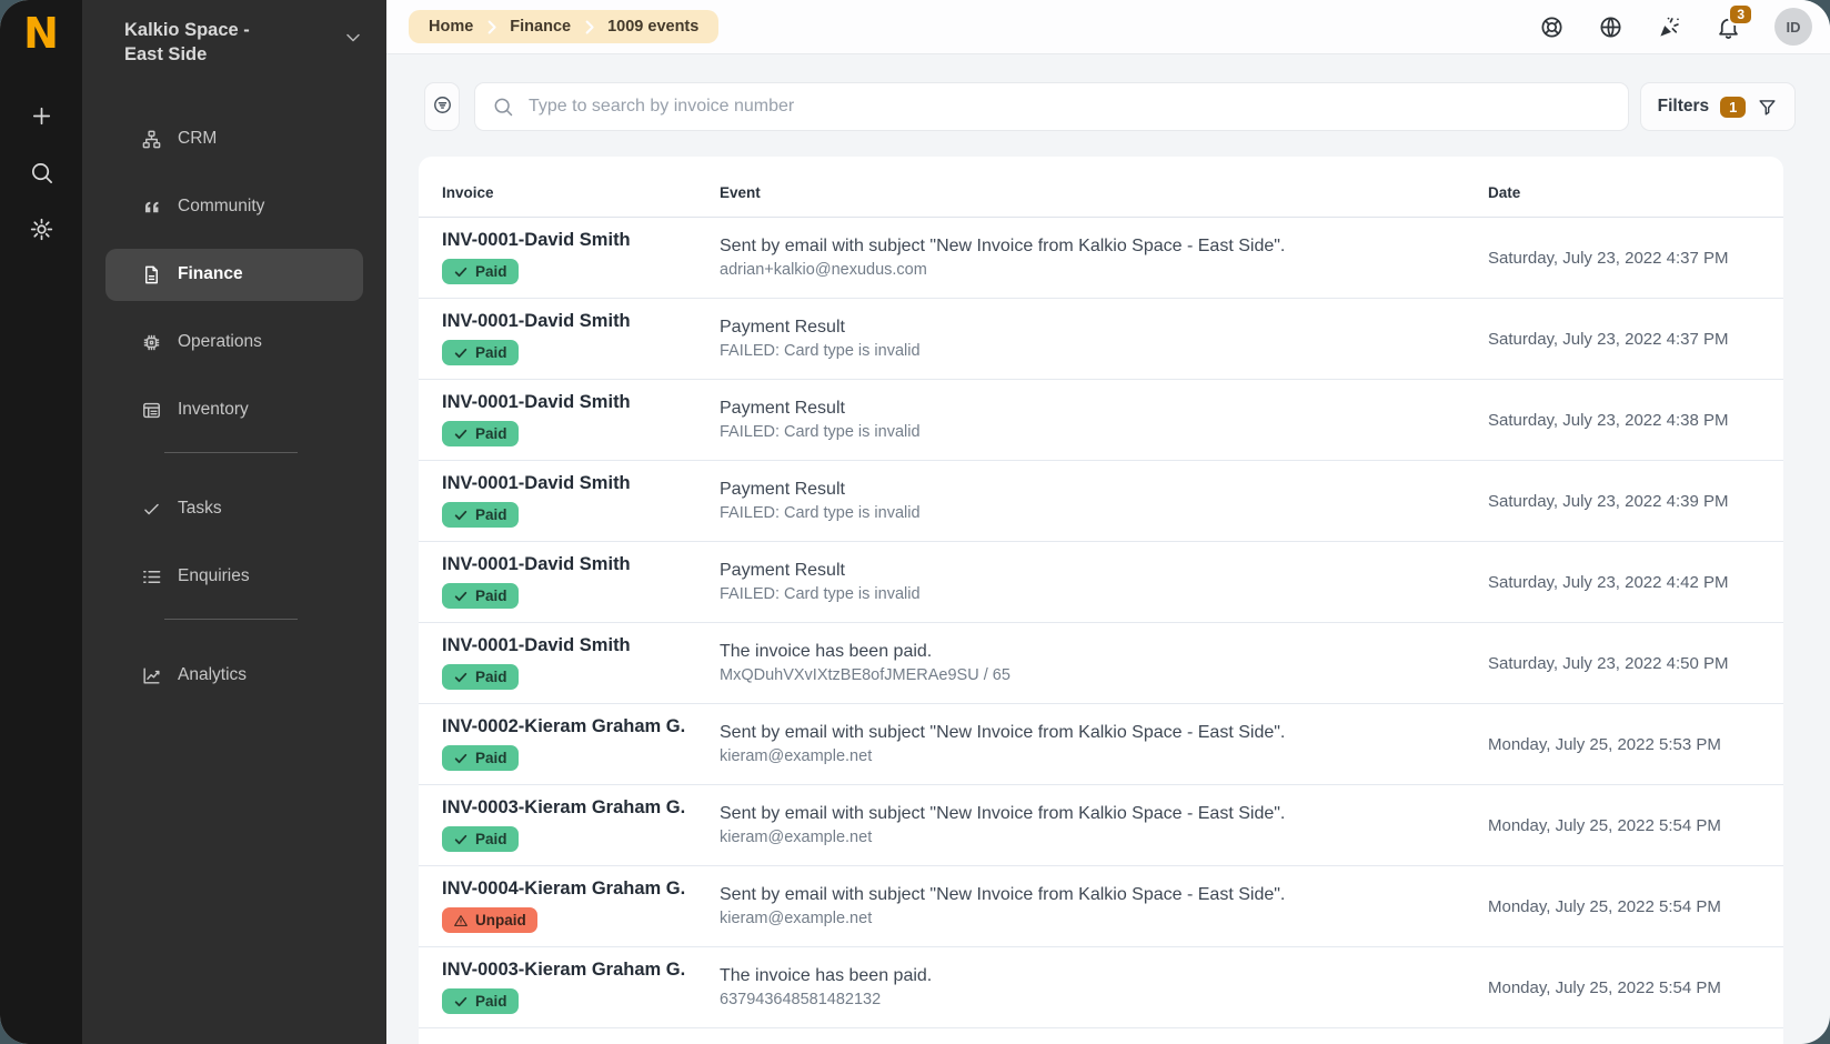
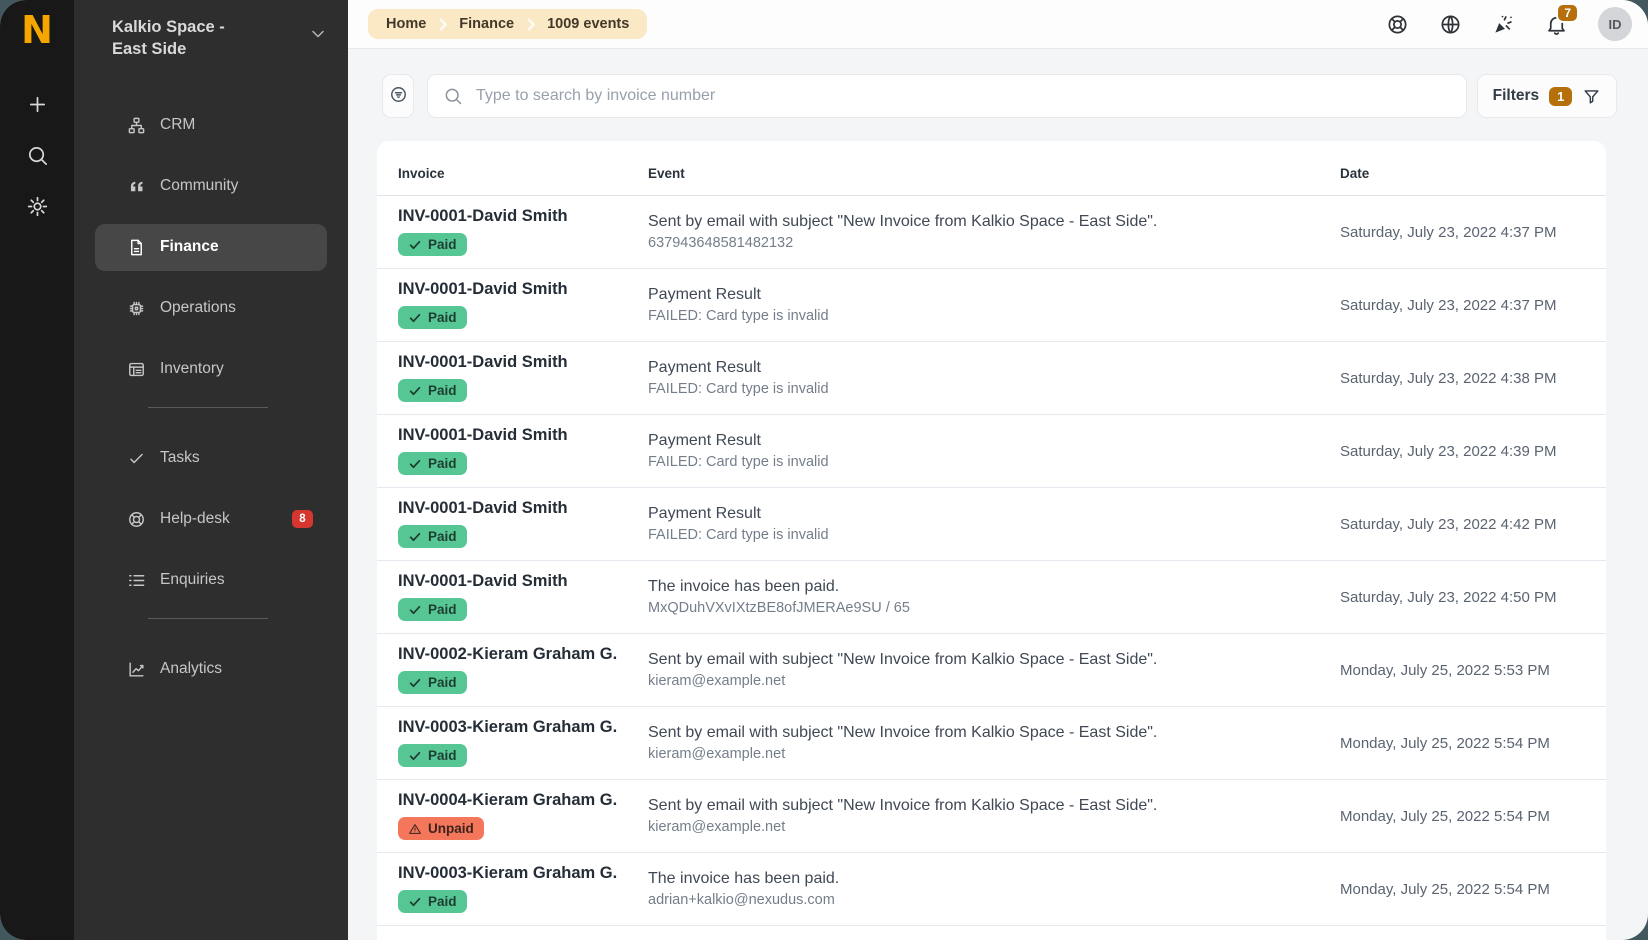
  N
  Kalkio Space - East Side
  CRM
  Community
  Finance
  Operations
  Inventory
  Tasks
+ Help-desk
+ 8
  Enquiries
  Analytics
  Home
  Finance
  1009 events
- 3
+ 7
  ID
  Type to search by invoice number
  Filters
  1
  Invoice
  Event
  Date
  INV-0001-David Smith
  Paid
  Sent by email with subject "New Invoice from Kalkio Space - East Side".
- adrian+kalkio@nexudus.com
+ 637943648581482132
  Saturday, July 23, 2022 4:37 PM
  INV-0001-David Smith
  Paid
  Payment Result
  FAILED: Card type is invalid
  Saturday, July 23, 2022 4:37 PM
  INV-0001-David Smith
  Paid
  Payment Result
  FAILED: Card type is invalid
  Saturday, July 23, 2022 4:38 PM
  INV-0001-David Smith
  Paid
  Payment Result
  FAILED: Card type is invalid
  Saturday, July 23, 2022 4:39 PM
  INV-0001-David Smith
  Paid
  Payment Result
  FAILED: Card type is invalid
  Saturday, July 23, 2022 4:42 PM
  INV-0001-David Smith
  Paid
  The invoice has been paid.
  MxQDuhVXvIXtzBE8ofJMERAe9SU / 65
  Saturday, July 23, 2022 4:50 PM
  INV-0002-Kieram Graham G.
  Paid
  Sent by email with subject "New Invoice from Kalkio Space - East Side".
  kieram@example.net
  Monday, July 25, 2022 5:53 PM
  INV-0003-Kieram Graham G.
  Paid
  Sent by email with subject "New Invoice from Kalkio Space - East Side".
  kieram@example.net
  Monday, July 25, 2022 5:54 PM
  INV-0004-Kieram Graham G.
  Unpaid
  Sent by email with subject "New Invoice from Kalkio Space - East Side".
  kieram@example.net
  Monday, July 25, 2022 5:54 PM
  INV-0003-Kieram Graham G.
  Paid
  The invoice has been paid.
- 637943648581482132
+ adrian+kalkio@nexudus.com
  Monday, July 25, 2022 5:54 PM
